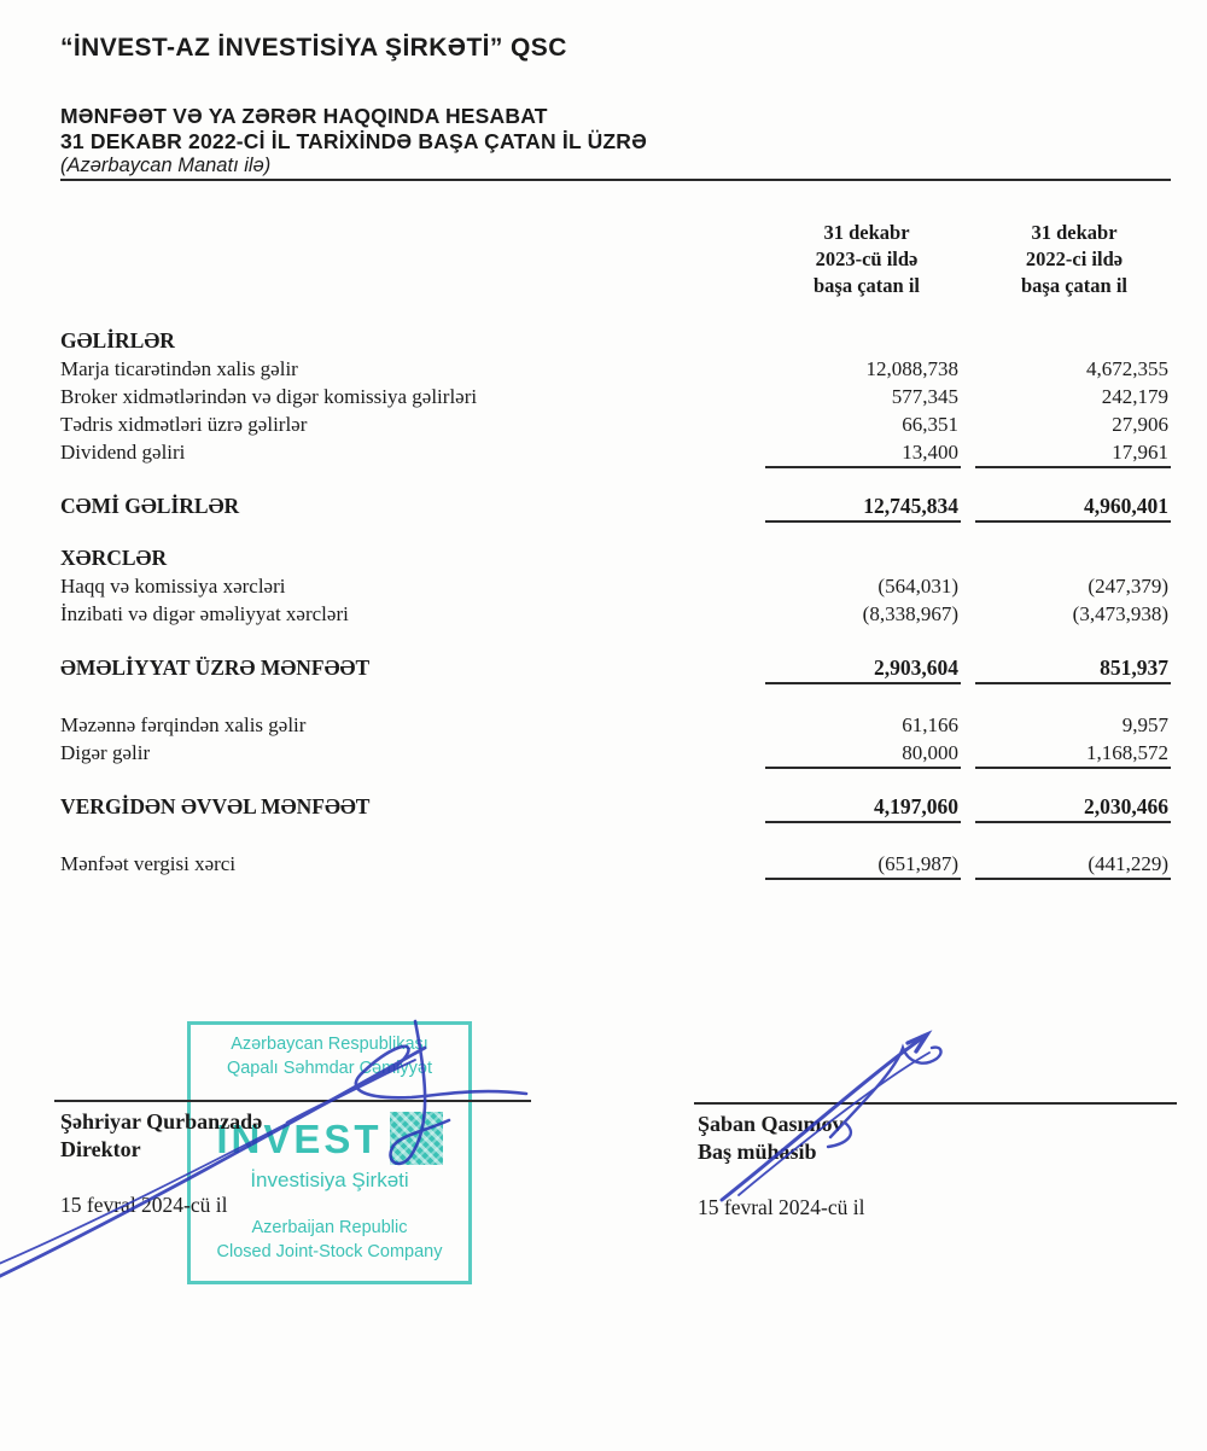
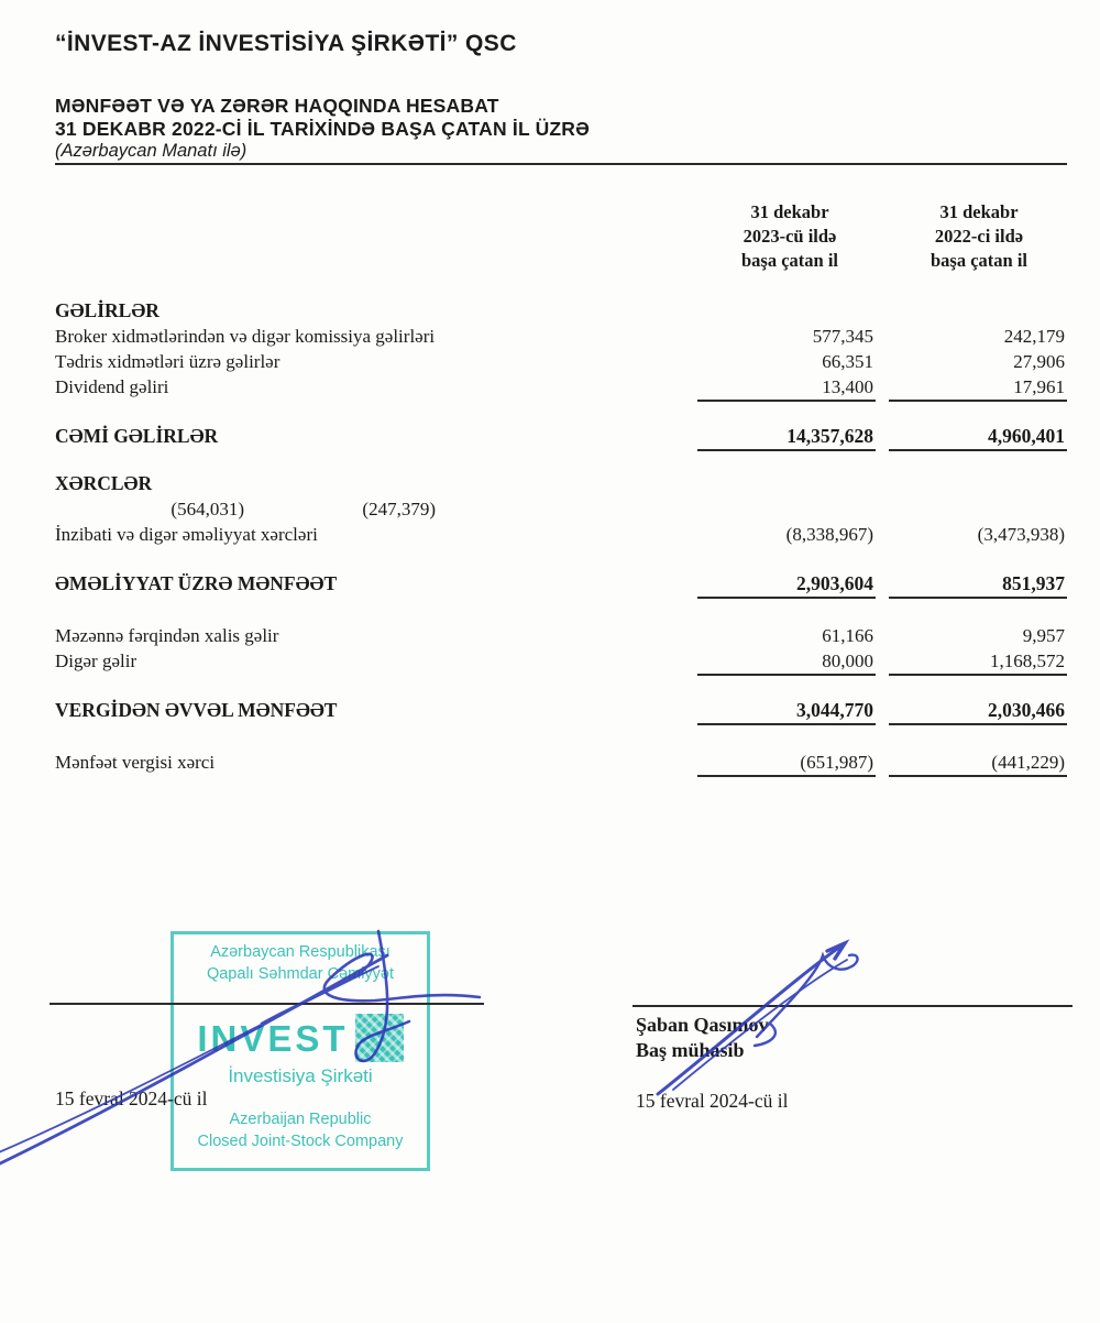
  “İNVEST-AZ İNVESTİSİYA ŞİRKƏTİ” QSC
  MƏNFƏƏT VƏ YA ZƏRƏR HAQQINDA HESABAT
  31 DEKABR 2022-Cİ İL TARİXİNDƏ BAŞA ÇATAN İL ÜZRƏ
  (Azərbaycan Manatı ilə)
  31 dekabr
  2023-cü ildə
  başa çatan il
  31 dekabr
  2022-ci ildə
  başa çatan il
  GƏLİRLƏR
- Marja ticarətindən xalis gəlir
- 12,088,738
- 4,672,355
  Broker xidmətlərindən və digər komissiya gəlirləri
  577,345
  242,179
  Tədris xidmətləri üzrə gəlirlər
  66,351
  27,906
  Dividend gəliri
  13,400
  17,961
  CƏMİ GƏLİRLƏR
- 12,745,834
+ 14,357,628
  4,960,401
  XƏRCLƏR
- Haqq və komissiya xərcləri
  (564,031)
  (247,379)
  İnzibati və digər əməliyyat xərcləri
  (8,338,967)
  (3,473,938)
  ƏMƏLİYYAT ÜZRƏ MƏNFƏƏT
  2,903,604
  851,937
  Məzənnə fərqindən xalis gəlir
  61,166
  9,957
  Digər gəlir
  80,000
  1,168,572
  VERGİDƏN ƏVVƏL MƏNFƏƏT
- 4,197,060
+ 3,044,770
  2,030,466
  Mənfəət vergisi xərci
  (651,987)
  (441,229)
  Azərbaycan Respublikası
  Qapalı Səhmdar Cəmiyyət
  INVEST
  İnvestisiya Şirkəti
  Azerbaijan Republic
  Closed Joint-Stock Company
- Şəhriyar Qurbanzadə
- Direktor
  Şaban Qasımov
  Baş mühasib
  15 fevral 2024-cü il
  15 fevral 2024-cü il
